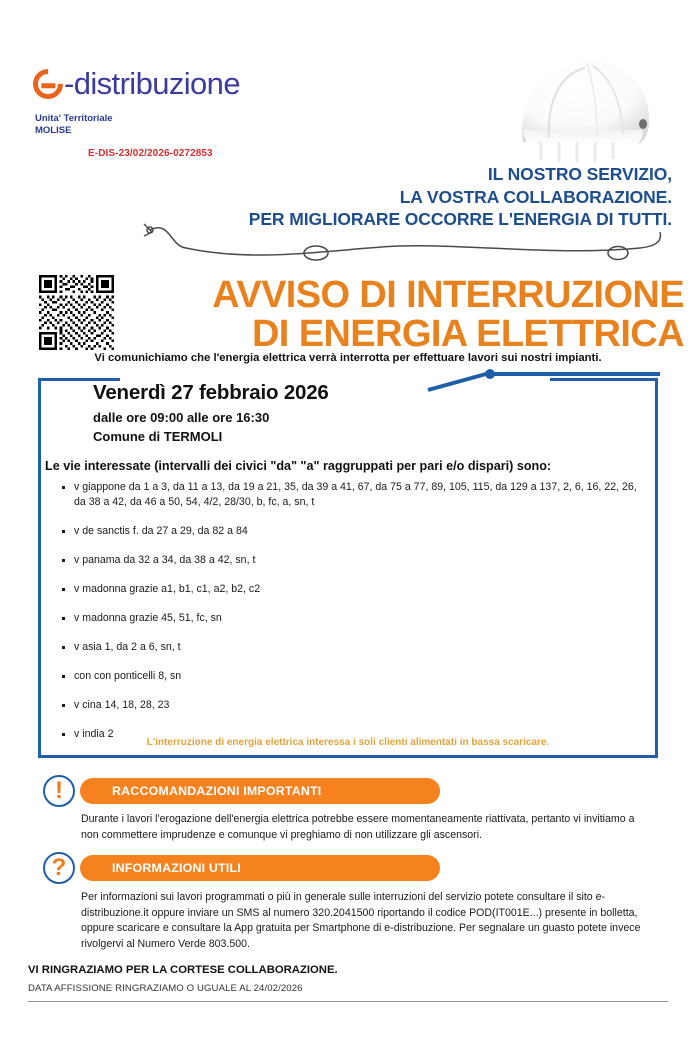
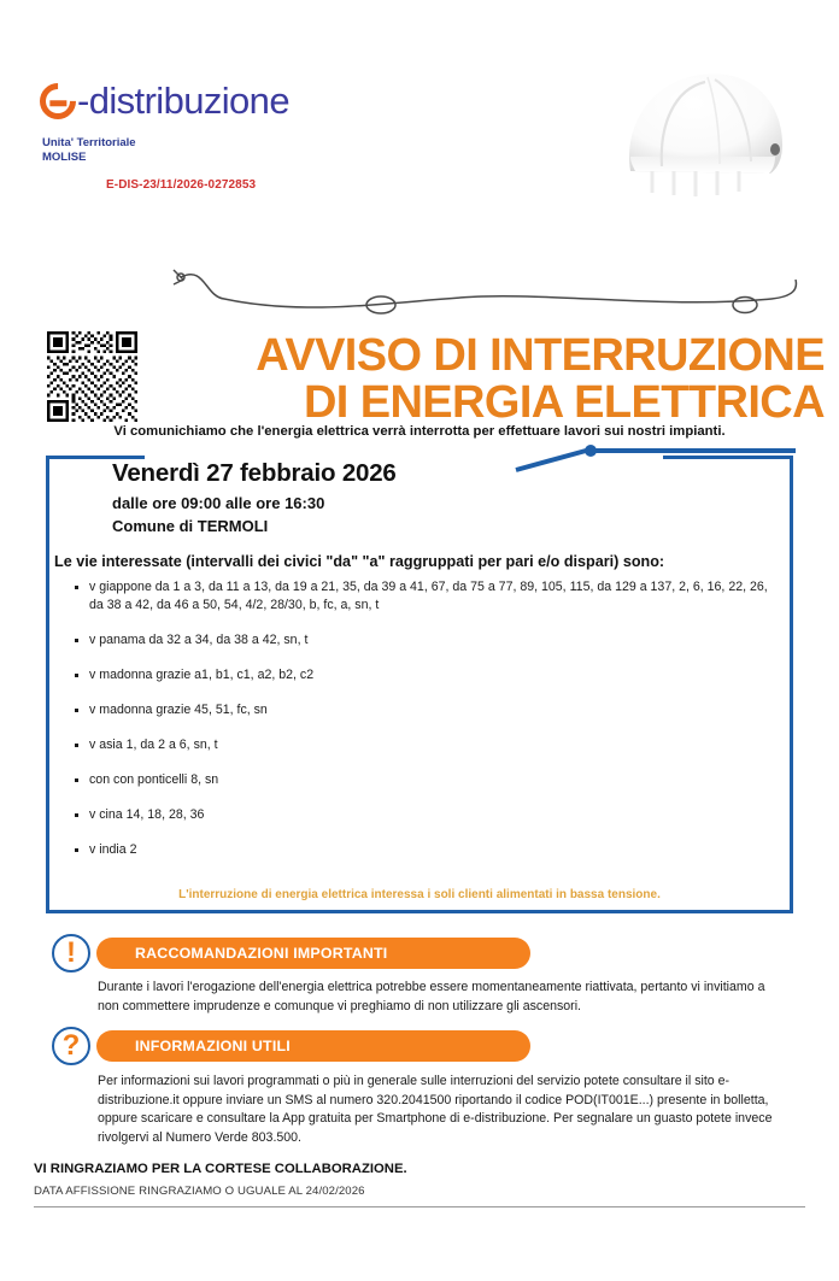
  -distribuzione
  Unita' Territoriale
  MOLISE
- E-DIS-23/02/2026-0272853
+ E-DIS-23/11/2026-0272853
- IL NOSTRO SERVIZIO,
- LA VOSTRA COLLABORAZIONE.
- PER MIGLIORARE OCCORRE L'ENERGIA DI TUTTI.
  AVVISO DI INTERRUZIONE
  DI ENERGIA ELETTRICA
  Vi comunichiamo che l'energia elettrica verrà interrotta per effettuare lavori sui nostri impianti.
  Venerdì 27 febbraio 2026
  dalle ore 09:00 alle ore 16:30
  Comune di TERMOLI
  Le vie interessate (intervalli dei civici "da" "a" raggruppati per pari e/o dispari) sono:
  v giappone da 1 a 3, da 11 a 13, da 19 a 21, 35, da 39 a 41, 67, da 75 a 77, 89, 105, 115, da 129 a 137, 2, 6, 16, 22, 26, da 38 a 42, da 46 a 50, 54, 4/2, 28/30, b, fc, a, sn, t
- v de sanctis f. da 27 a 29, da 82 a 84
  v panama da 32 a 34, da 38 a 42, sn, t
  v madonna grazie a1, b1, c1, a2, b2, c2
  v madonna grazie 45, 51, fc, sn
  v asia 1, da 2 a 6, sn, t
  con con ponticelli 8, sn
- v cina 14, 18, 28, 23
+ v cina 14, 18, 28, 36
  v india 2
- L'interruzione di energia elettrica interessa i soli clienti alimentati in bassa scaricare.
+ L'interruzione di energia elettrica interessa i soli clienti alimentati in bassa tensione.
  !
  RACCOMANDAZIONI IMPORTANTI
  Durante i lavori l'erogazione dell'energia elettrica potrebbe essere momentaneamente riattivata, pertanto vi invitiamo a non commettere imprudenze e comunque vi preghiamo di non utilizzare gli ascensori.
  ?
  INFORMAZIONI UTILI
  Per informazioni sui lavori programmati o più in generale sulle interruzioni del servizio potete consultare il sito e-distribuzione.it oppure inviare un SMS al numero 320.2041500 riportando il codice POD(IT001E...) presente in bolletta, oppure scaricare e consultare la App gratuita per Smartphone di e-distribuzione. Per segnalare un guasto potete invece rivolgervi al Numero Verde 803.500.
  VI RINGRAZIAMO PER LA CORTESE COLLABORAZIONE.
  DATA AFFISSIONE RINGRAZIAMO O UGUALE AL 24/02/2026
